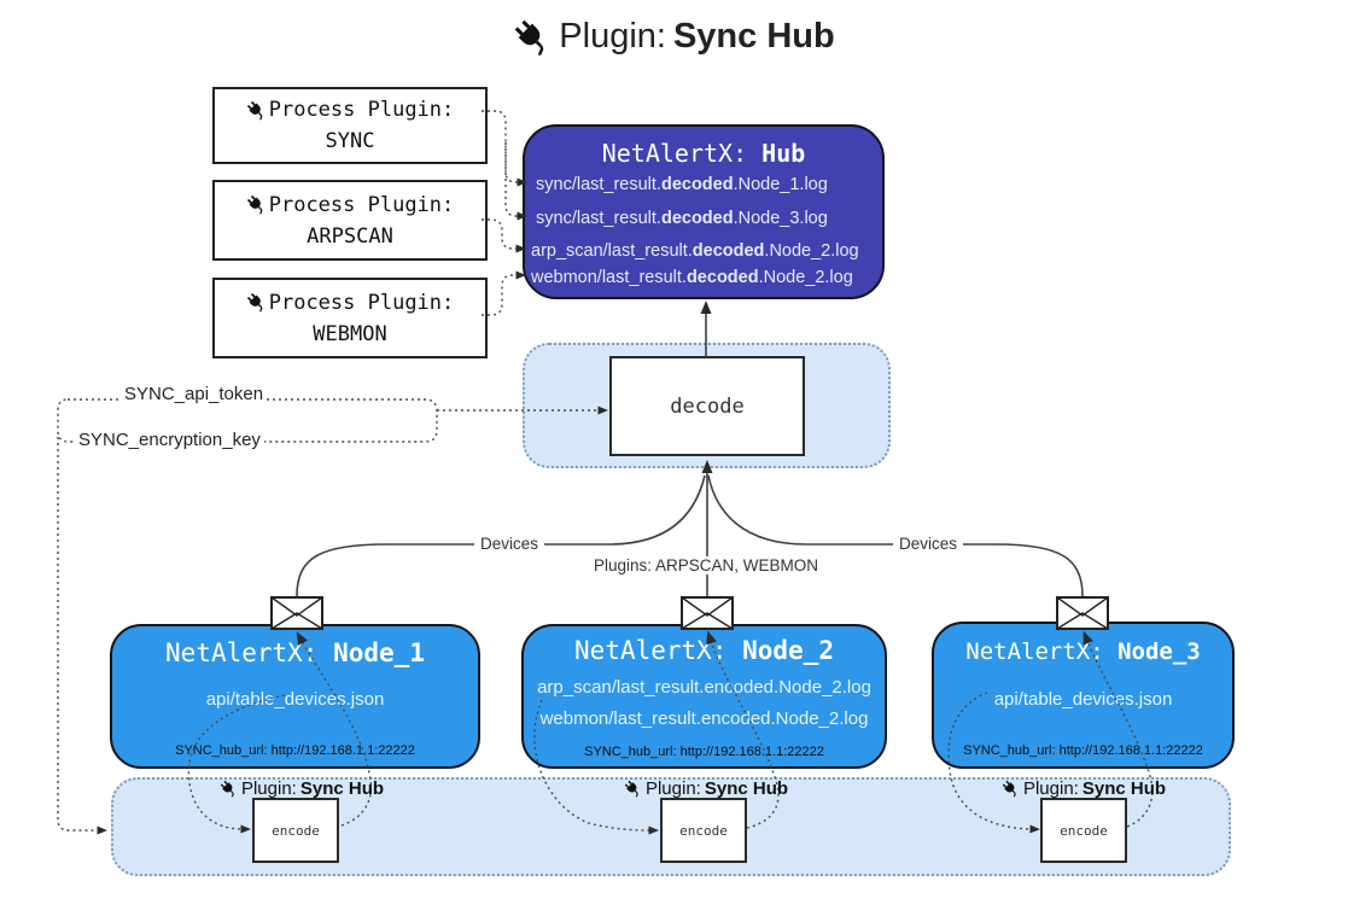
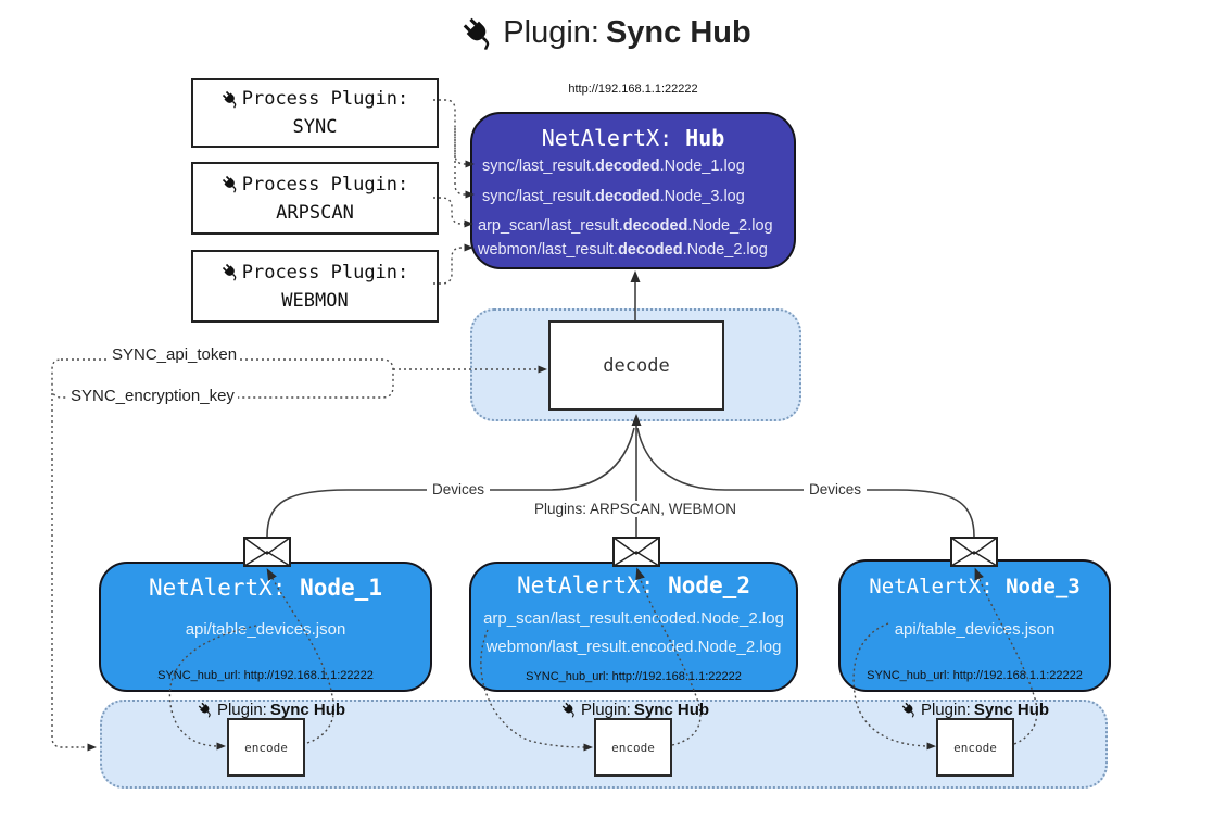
  Plugin:
  Sync Hub
  Process Plugin:
  SYNC
  Process Plugin:
  ARPSCAN
  Process Plugin:
  WEBMON
+ http://192.168.1.1:22222
  NetAlertX: Hub
  sync/last_result.decoded.Node_1.log
  sync/last_result.decoded.Node_3.log
  arp_scan/last_result.decoded.Node_2.log
  webmon/last_result.decoded.Node_2.log
  decode
  SYNC_api_token
  SYNC_encryption_key
  Devices
  Plugins: ARPSCAN, WEBMON
  Devices
  NetAlertX: Node_1
  api/table_devices.json
  SYNC_hub_url: http://192.168.1.1:22222
  NetAlertX: Node_2
  arp_scan/last_result.encoded.Node_2.log
  webmon/last_result.encoded.Node_2.log
  SYNC_hub_url: http://192.168.1.1:22222
  NetAlertX: Node_3
  api/table_devices.json
  SYNC_hub_url: http://192.168.1.1:22222
  Plugin:
  Sync Hub
  Plugin:
  Sync Hub
  Plugin:
  Sync Hub
  encode
  encode
  encode
